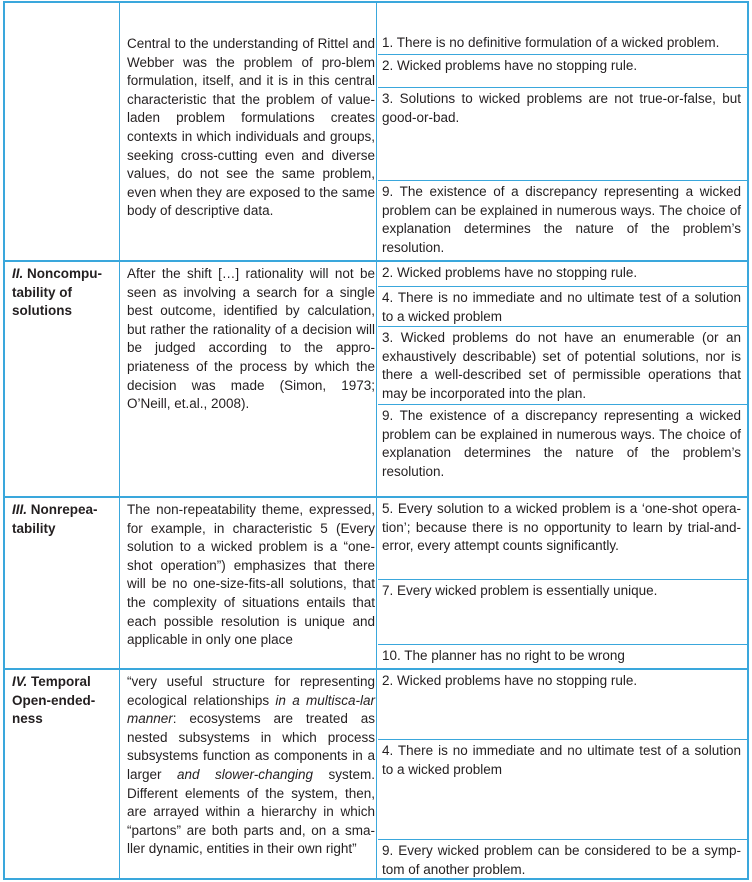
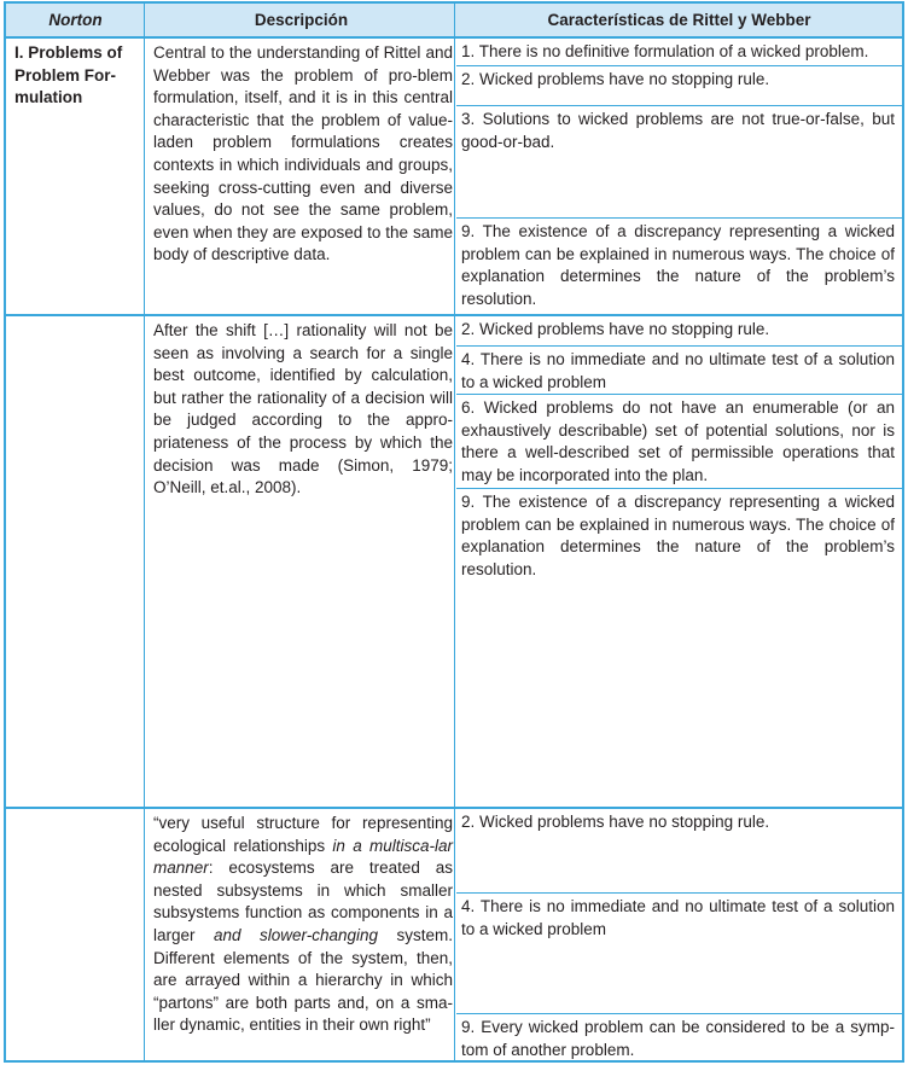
+ Norton
+ Descripción
+ Características de Rittel y Webber
+ I. Problems of Problem For-mulation
  Central to the understanding of Rittel and Webber was the problem of pro-blem formulation, itself, and it is in this central characteristic that the problem of value-laden problem formulations creates contexts in which individuals and groups, seeking cross-cutting even and diverse values, do not see the same problem, even when they are exposed to the same body of descriptive data.
  1. There is no definitive formulation of a wicked problem.
  2. Wicked problems have no stopping rule.
  3. Solutions to wicked problems are not true-or-false, but good-or-bad.
  9. The existence of a discrepancy representing a wicked problem can be explained in numerous ways. The choice of explanation determines the nature of the problem’s resolution.
- II. Noncompu-tability of solutions
- After the shift […] rationality will not be seen as involving a search for a single best outcome, identified by calculation, but rather the rationality of a decision will be judged according to the appro-priateness of the process by which the decision was made (Simon, 1973; O’Neill, et.al., 2008).
+ After the shift […] rationality will not be seen as involving a search for a single best outcome, identified by calculation, but rather the rationality of a decision will be judged according to the appro-priateness of the process by which the decision was made (Simon, 1979; O’Neill, et.al., 2008).
  2. Wicked problems have no stopping rule.
  4. There is no immediate and no ultimate test of a solution to a wicked problem
- 3. Wicked problems do not have an enumerable (or an exhaustively describable) set of potential solutions, nor is there a well-described set of permissible operations that may be incorporated into the plan.
+ 6. Wicked problems do not have an enumerable (or an exhaustively describable) set of potential solutions, nor is there a well-described set of permissible operations that may be incorporated into the plan.
  9. The existence of a discrepancy representing a wicked problem can be explained in numerous ways. The choice of explanation determines the nature of the problem’s resolution.
- III. Nonrepea-tability
- The non-repeatability theme, expressed, for example, in characteristic 5 (Every solution to a wicked problem is a “one-shot operation”) emphasizes that there will be no one-size-fits-all solutions, that the complexity of situations entails that each possible resolution is unique and applicable in only one place
- 5. Every solution to a wicked problem is a ‘one-shot opera-tion’; because there is no opportunity to learn by trial-and-error, every attempt counts significantly.
- 7. Every wicked problem is essentially unique.
- 10. The planner has no right to be wrong
- IV. Temporal Open-ended-ness
- “very useful structure for representing ecological relationships in a multisca-lar manner: ecosystems are treated as nested subsystems in which process subsystems function as components in a larger and slower-changing system. Different elements of the system, then, are arrayed within a hierarchy in which “partons” are both parts and, on a sma-ller dynamic, entities in their own right”
+ “very useful structure for representing ecological relationships in a multisca-lar manner: ecosystems are treated as nested subsystems in which smaller subsystems function as components in a larger and slower-changing system. Different elements of the system, then, are arrayed within a hierarchy in which “partons” are both parts and, on a sma-ller dynamic, entities in their own right”
  2. Wicked problems have no stopping rule.
  4. There is no immediate and no ultimate test of a solution to a wicked problem
  9. Every wicked problem can be considered to be a symp-tom of another problem.
